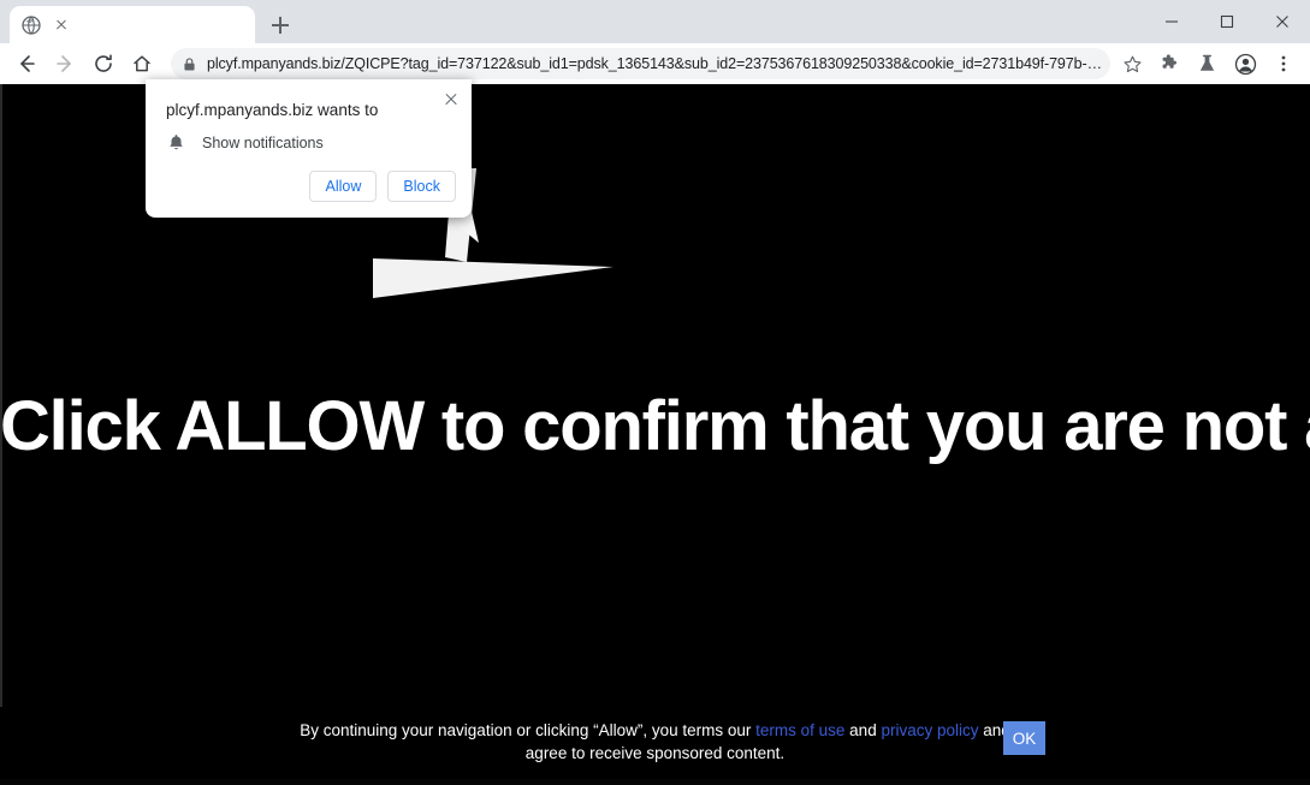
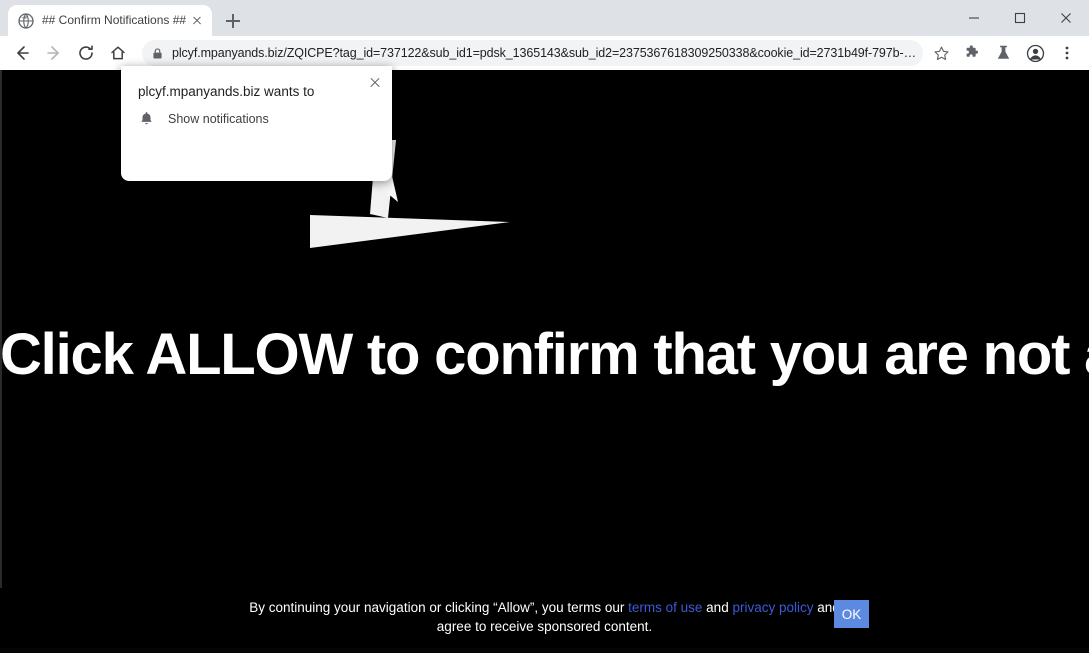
  Click ALLOW to confirm that you are not
  By continuing your navigation or clicking “Allow”, you terms our terms of use and privacy policy an agree to receive sponsored content.
  OK
+ ## Confirm Notifications ##
  plcyf.mpanyands.biz/ZQICPE?tag_id=737122&sub_id1=pdsk_1365143&sub_id2=2375367618309250338&cookie_id=2731b49f-797b-41
  plcyf.mpanyands.biz wants to
  Show notifications
- Allow
- Block
